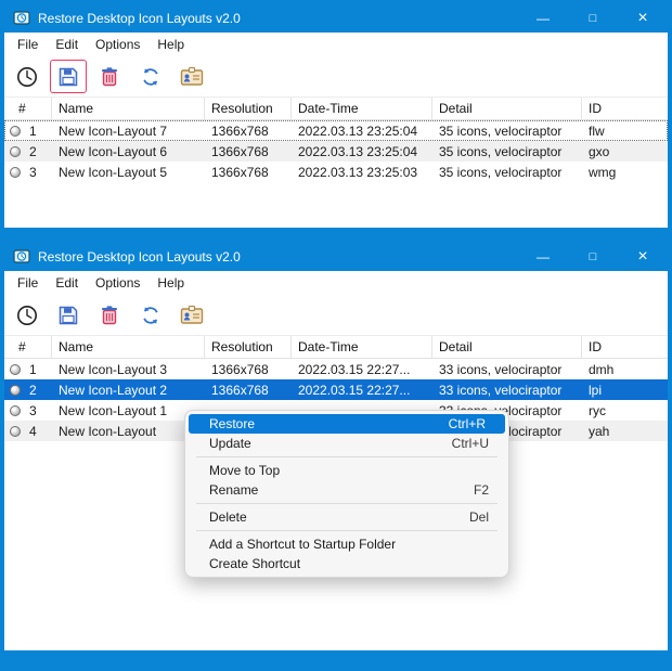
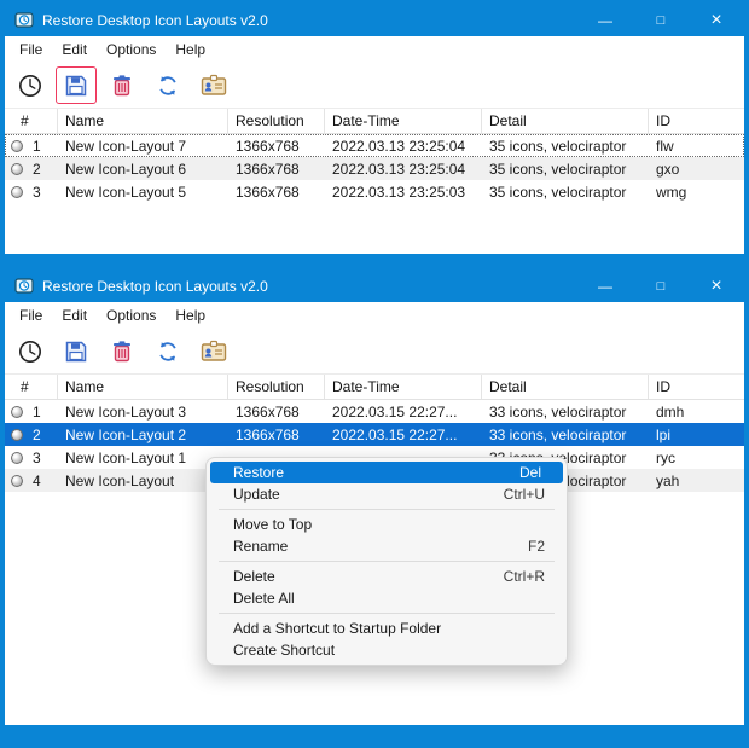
  Restore Desktop Icon Layouts v2.0
  —
  □
  ×
  File
  Edit
  Options
  Help
  #
  Name
  Resolution
  Date-Time
  Detail
  ID
  1
  New Icon-Layout 7
  1366x768
  2022.03.13 23:25:04
  35 icons, velociraptor
  flw
  2
  New Icon-Layout 6
  1366x768
  2022.03.13 23:25:04
  35 icons, velociraptor
  gxo
  3
  New Icon-Layout 5
  1366x768
  2022.03.13 23:25:03
  35 icons, velociraptor
  wmg
  Restore Desktop Icon Layouts v2.0
  —
  □
  ×
  File
  Edit
  Options
  Help
  #
  Name
  Resolution
  Date-Time
  Detail
  ID
  1
  New Icon-Layout 3
  1366x768
  2022.03.15 22:27...
  33 icons, velociraptor
  dmh
  2
  New Icon-Layout 2
  1366x768
  2022.03.15 22:27...
  33 icons, velociraptor
  lpi
  3
  New Icon-Layout 1
  ryc
  4
  New Icon-Layout
  yah
  Restore
- Ctrl+R
+ Del
  Update
  Ctrl+U
  Move to Top
  Rename
  F2
  Delete
- Del
+ Ctrl+R
+ Delete All
  Add a Shortcut to Startup Folder
  Create Shortcut
